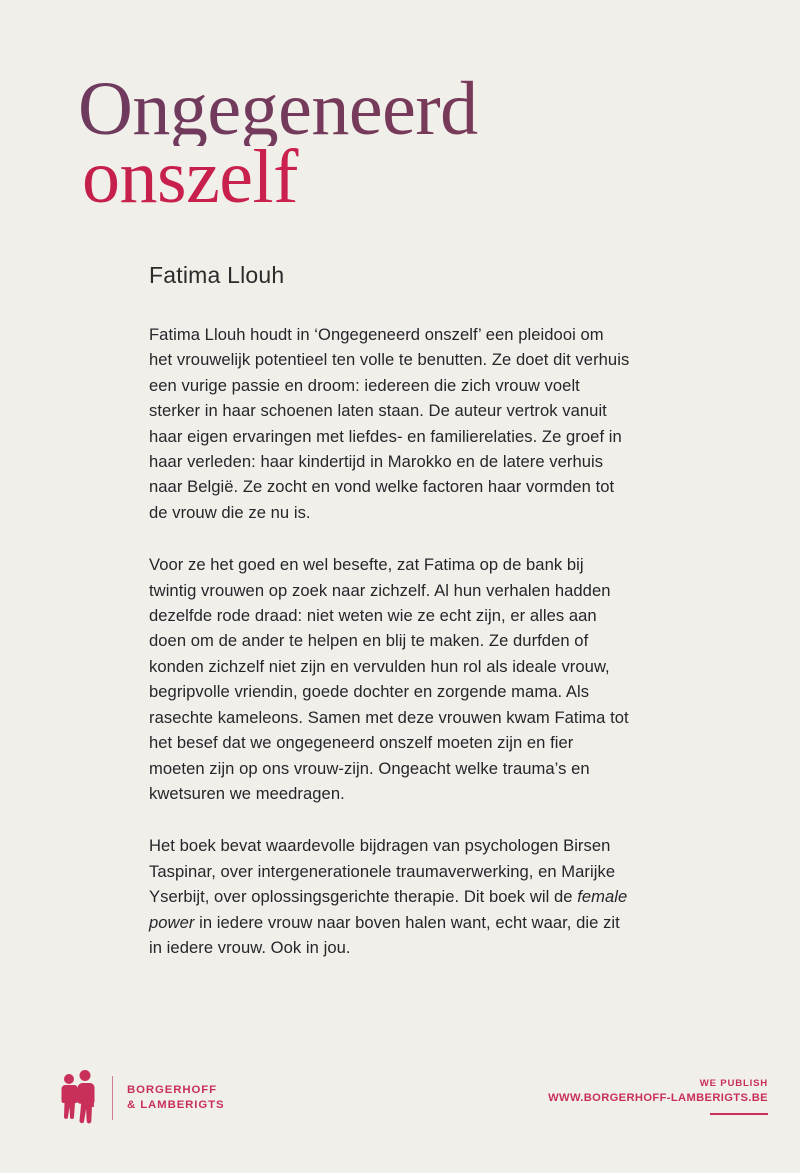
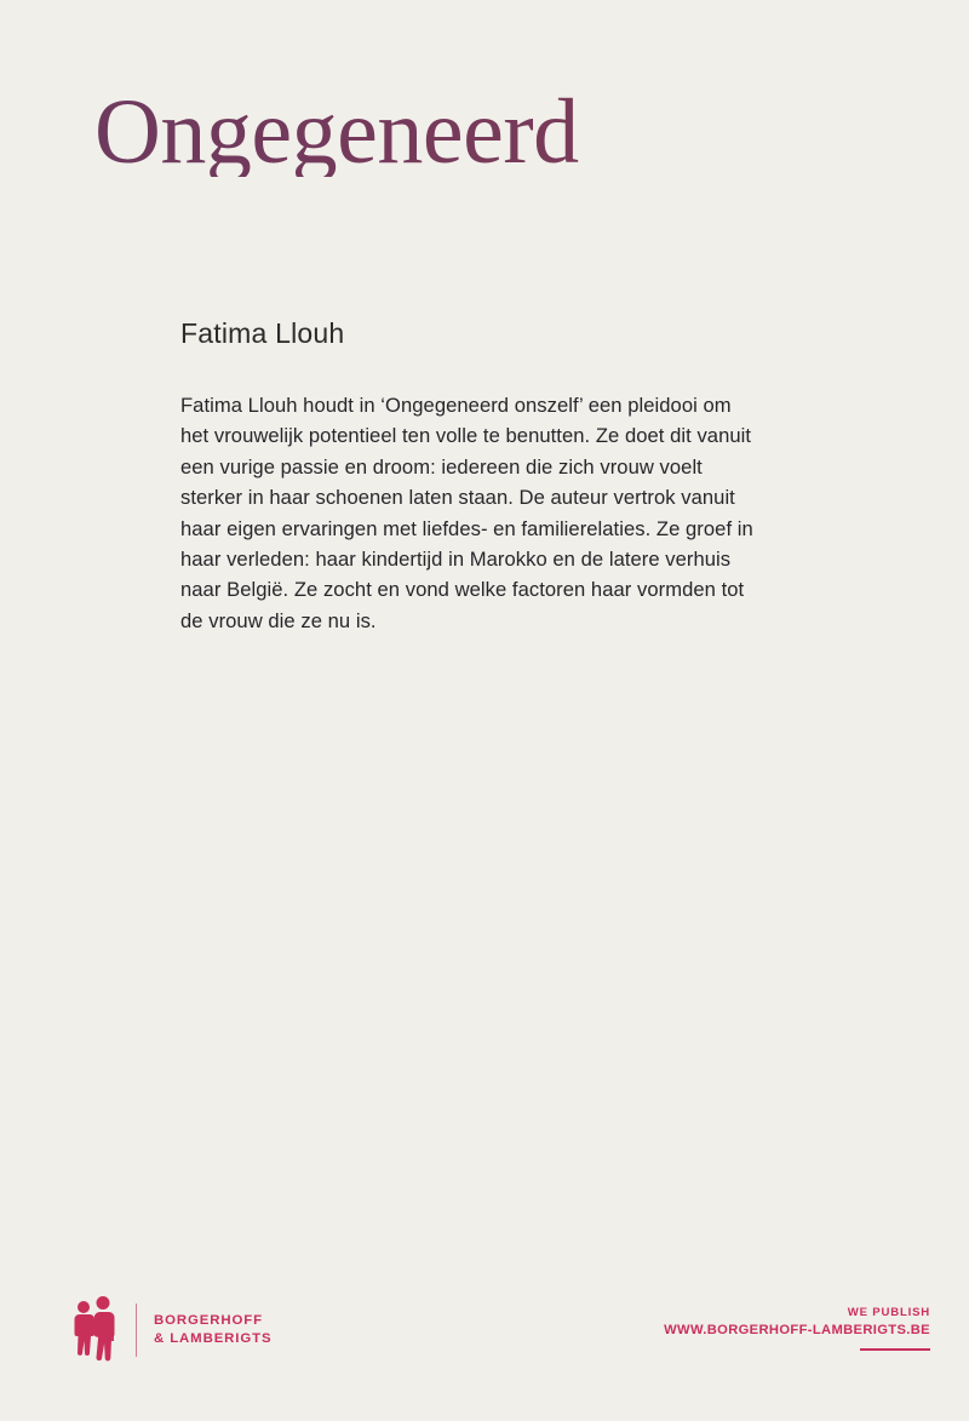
  Ongegeneerd
- onszelf
  Fatima Llouh
- Fatima Llouh houdt in ‘Ongegeneerd onszelf’ een pleidooi om het vrouwelijk potentieel ten volle te benutten. Ze doet dit verhuis een vurige passie en droom: iedereen die zich vrouw voelt sterker in haar schoenen laten staan. De auteur vertrok vanuit haar eigen ervaringen met liefdes- en familierelaties. Ze groef in haar verleden: haar kindertijd in Marokko en de latere verhuis naar België. Ze zocht en vond welke factoren haar vormden tot de vrouw die ze nu is.
+ Fatima Llouh houdt in ‘Ongegeneerd onszelf’ een pleidooi om het vrouwelijk potentieel ten volle te benutten. Ze doet dit vanuit een vurige passie en droom: iedereen die zich vrouw voelt sterker in haar schoenen laten staan. De auteur vertrok vanuit haar eigen ervaringen met liefdes- en familierelaties. Ze groef in haar verleden: haar kindertijd in Marokko en de latere verhuis naar België. Ze zocht en vond welke factoren haar vormden tot de vrouw die ze nu is.
- Voor ze het goed en wel besefte, zat Fatima op de bank bij twintig vrouwen op zoek naar zichzelf. Al hun verhalen hadden dezelfde rode draad: niet weten wie ze echt zijn, er alles aan doen om de ander te helpen en blij te maken. Ze durfden of konden zichzelf niet zijn en vervulden hun rol als ideale vrouw, begripvolle vriendin, goede dochter en zorgende mama. Als rasechte kameleons. Samen met deze vrouwen kwam Fatima tot het besef dat we ongegeneerd onszelf moeten zijn en fier moeten zijn op ons vrouw-zijn. Ongeacht welke trauma’s en kwetsuren we meedragen.
- Het boek bevat waardevolle bijdragen van psychologen Birsen Taspinar, over intergenerationele traumaverwerking, en Marijke Yserbijt, over oplossingsgerichte therapie. Dit boek wil de female power in iedere vrouw naar boven halen want, echt waar, die zit in iedere vrouw. Ook in jou.
  BORGERHOFF
  & LAMBERIGTS
  WE PUBLISH
  WWW.BORGERHOFF-LAMBERIGTS.BE
